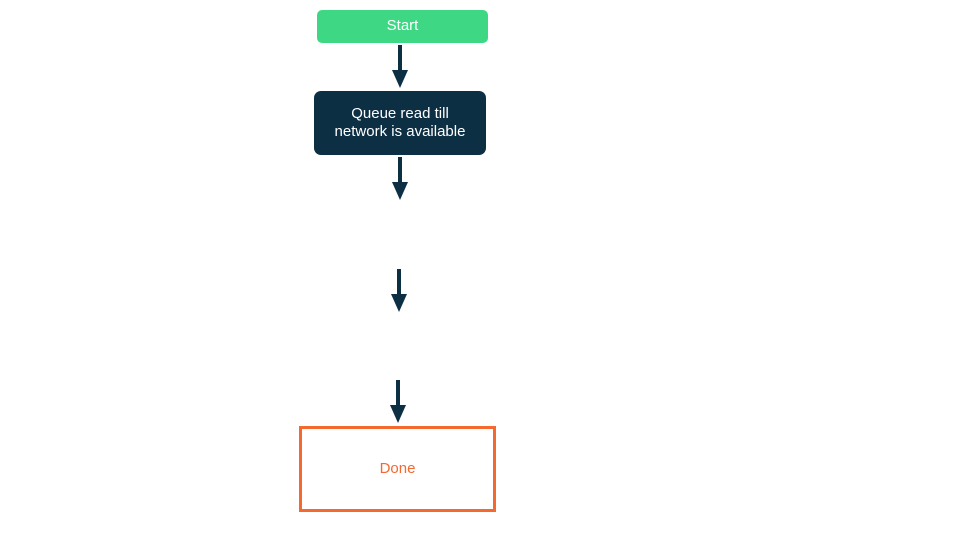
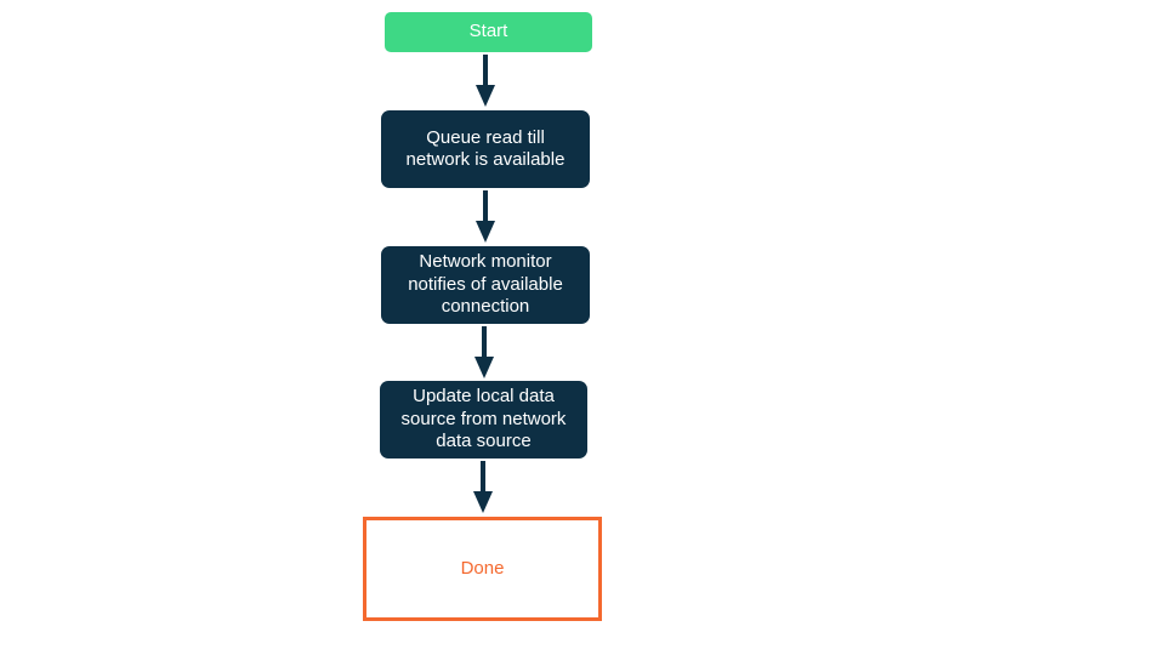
  Start
  Queue read till
  network is available
+ Network monitor
+ notifies of available
+ connection
+ Update local data
+ source from network
+ data source
  Done
